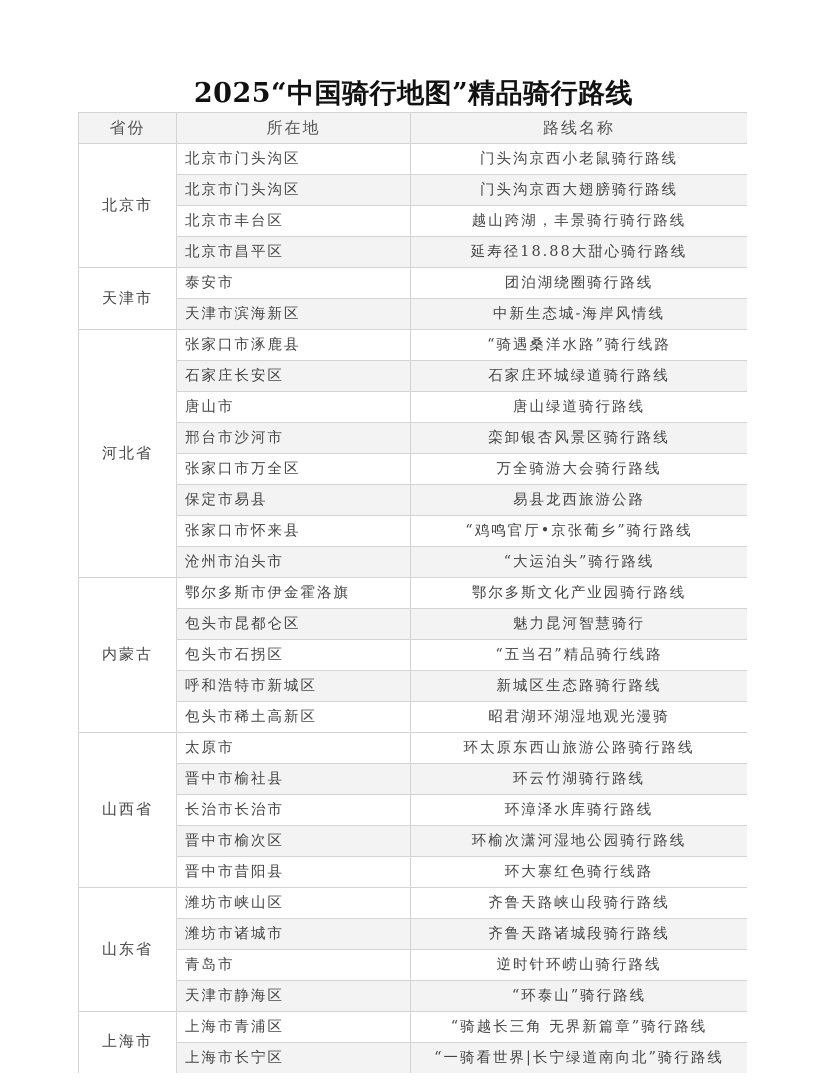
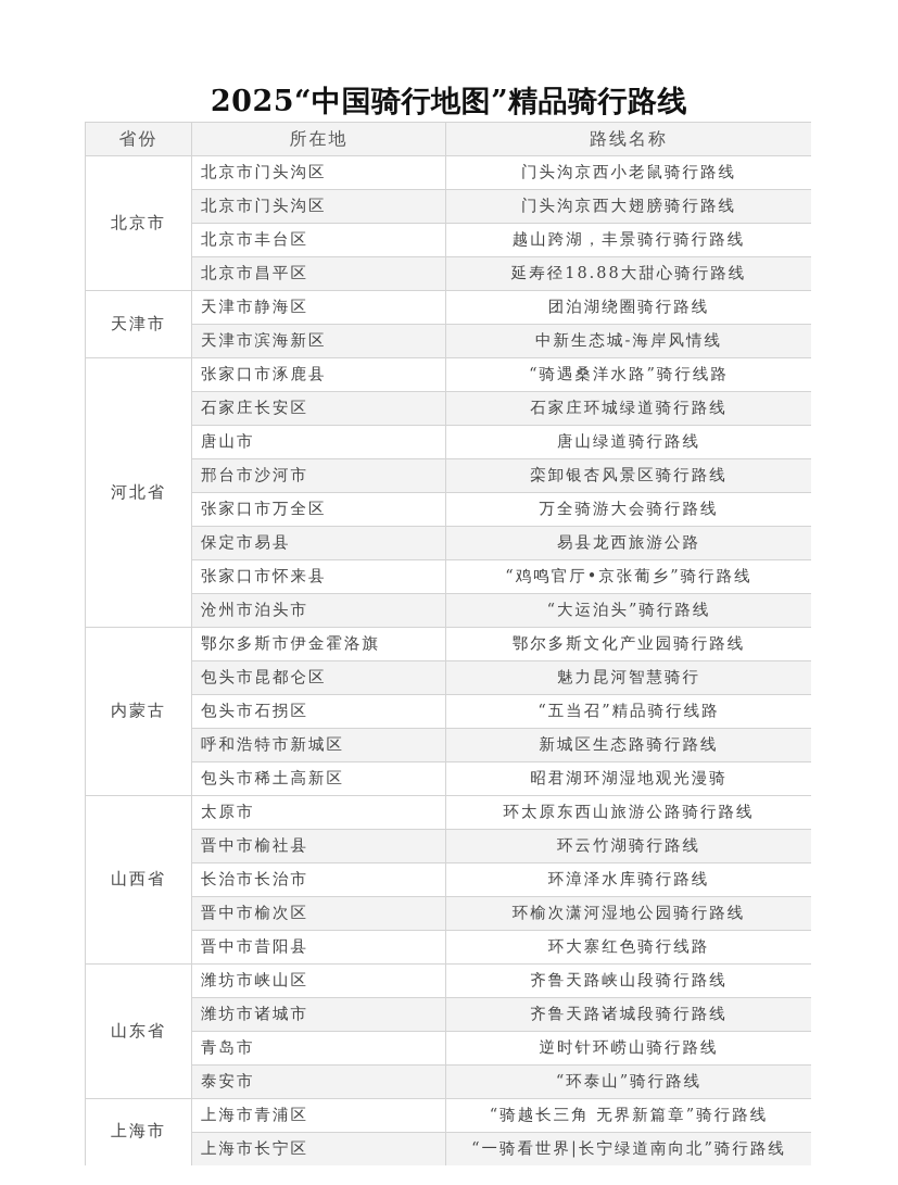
  2025“中国骑行地图”精品骑行路线
  省份	所在地	路线名称
  北京市	北京市门头沟区	门头沟京西小老鼠骑行路线
  北京市门头沟区	门头沟京西大翅膀骑行路线
  北京市丰台区	越山跨湖，丰景骑行骑行路线
  北京市昌平区	延寿径18.88大甜心骑行路线
- 天津市	泰安市	团泊湖绕圈骑行路线
+ 天津市	天津市静海区	团泊湖绕圈骑行路线
  天津市滨海新区	中新生态城-海岸风情线
  河北省	张家口市涿鹿县	“骑遇桑洋水路”骑行线路
  石家庄长安区	石家庄环城绿道骑行路线
  唐山市	唐山绿道骑行路线
  邢台市沙河市	栾卸银杏风景区骑行路线
  张家口市万全区	万全骑游大会骑行路线
  保定市易县	易县龙西旅游公路
  张家口市怀来县	“鸡鸣官厅•京张葡乡”骑行路线
  沧州市泊头市	“大运泊头”骑行路线
  内蒙古	鄂尔多斯市伊金霍洛旗	鄂尔多斯文化产业园骑行路线
  包头市昆都仑区	魅力昆河智慧骑行
  包头市石拐区	“五当召”精品骑行线路
  呼和浩特市新城区	新城区生态路骑行路线
  包头市稀土高新区	昭君湖环湖湿地观光漫骑
  山西省	太原市	环太原东西山旅游公路骑行路线
  晋中市榆社县	环云竹湖骑行路线
  长治市长治市	环漳泽水库骑行路线
  晋中市榆次区	环榆次潇河湿地公园骑行路线
  晋中市昔阳县	环大寨红色骑行线路
  山东省	潍坊市峡山区	齐鲁天路峡山段骑行路线
  潍坊市诸城市	齐鲁天路诸城段骑行路线
  青岛市	逆时针环崂山骑行路线
- 天津市静海区	“环泰山”骑行路线
+ 泰安市	“环泰山”骑行路线
  上海市	上海市青浦区	“骑越长三角 无界新篇章”骑行路线
  上海市长宁区	“一骑看世界|长宁绿道南向北”骑行路线
